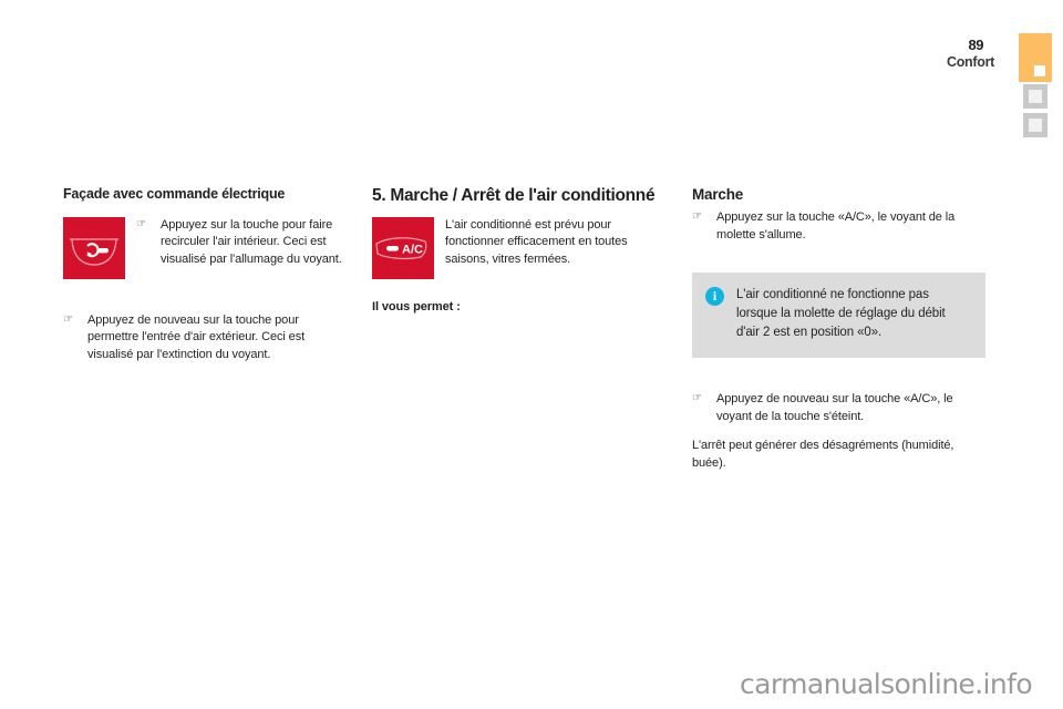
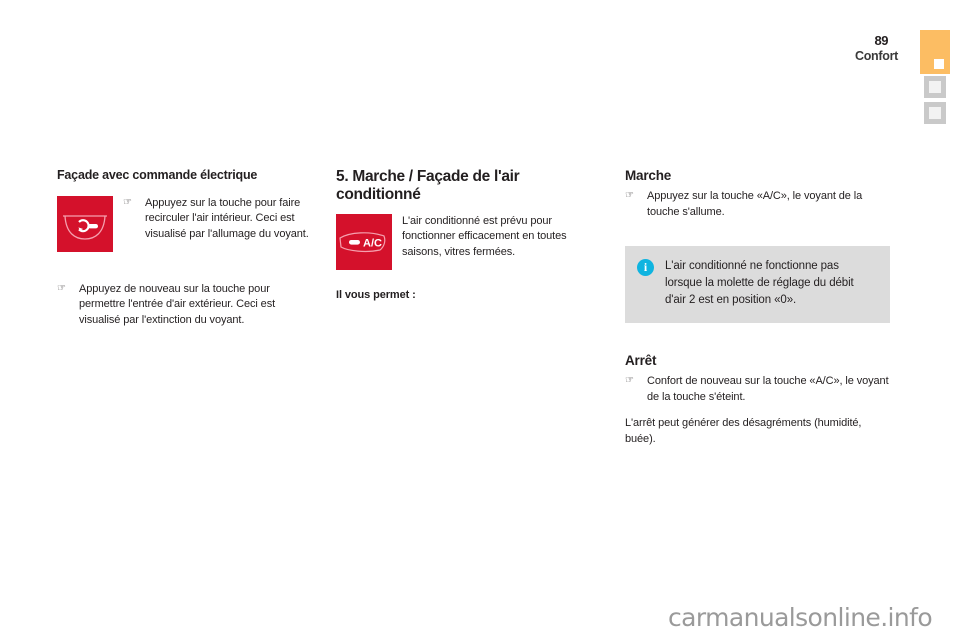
  89
  Confort
  Façade avec commande électrique
  ☞
  Appuyez sur la touche pour faire recirculer l'air intérieur. Ceci est visualisé par l'allumage du voyant.
  ☞
  Appuyez de nouveau sur la touche pour permettre l'entrée d'air extérieur. Ceci est visualisé par l'extinction du voyant.
- 5. Marche / Arrêt de l'air conditionné
+ 5. Marche / Façade de l'air conditionné
  A/C
  L'air conditionné est prévu pour fonctionner efficacement en toutes saisons, vitres fermées.
  Il vous permet :
  Marche
  ☞
- Appuyez sur la touche «A/C», le voyant de la molette s'allume.
+ Appuyez sur la touche «A/C», le voyant de la touche s'allume.
  i
  L'air conditionné ne fonctionne pas lorsque la molette de réglage du débit d'air 2 est en position «0».
+ Arrêt
  ☞
- Appuyez de nouveau sur la touche «A/C», le voyant de la touche s'éteint.
+ Confort de nouveau sur la touche «A/C», le voyant de la touche s'éteint.
  L'arrêt peut générer des désagréments (humidité, buée).
  carmanualsonline.info
